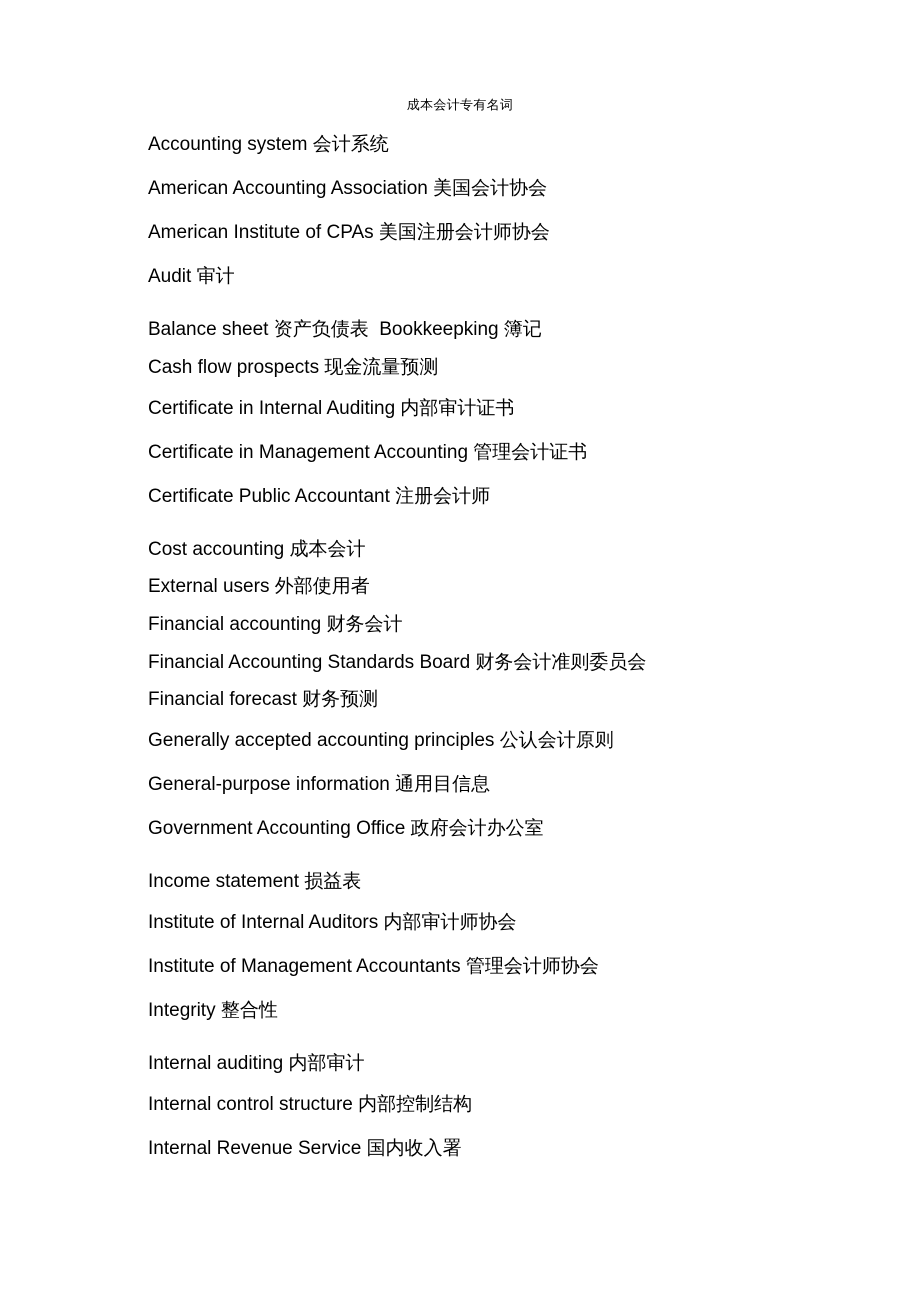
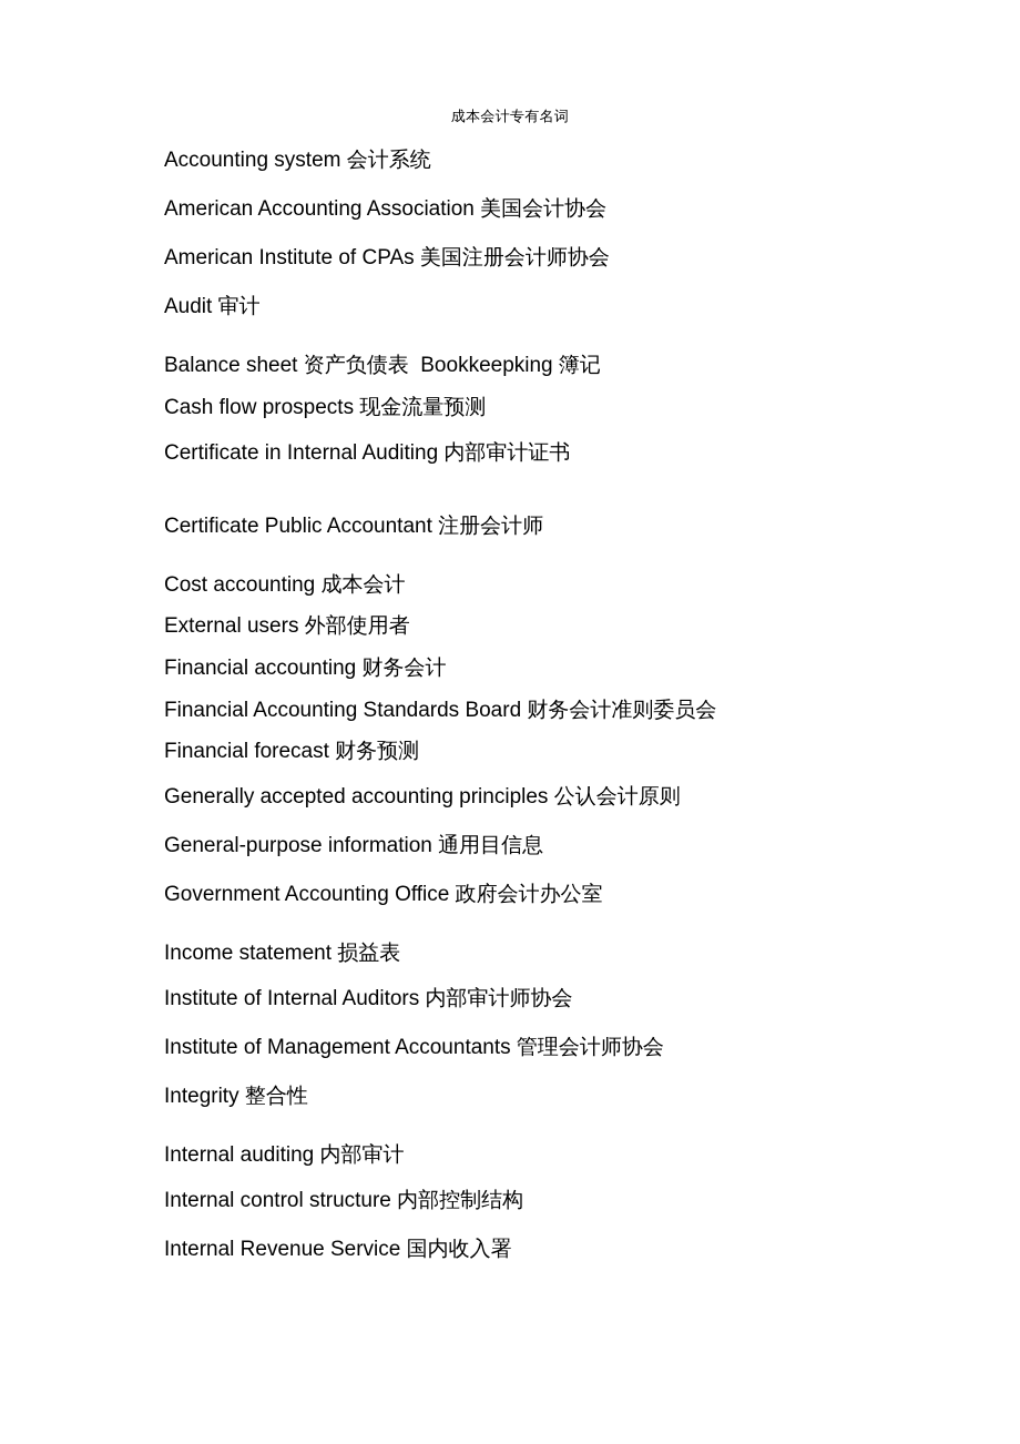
  成本会计专有名词
  Accounting system 会计系统
  American Accounting Association 美国会计协会
  American Institute of CPAs 美国注册会计师协会
  Audit 审计
  Balance sheet 资产负债表 Bookkeepking 簿记
  Cash flow prospects 现金流量预测
  Certificate in Internal Auditing 内部审计证书
- Certificate in Management Accounting 管理会计证书
  Certificate Public Accountant 注册会计师
  Cost accounting 成本会计
  External users 外部使用者
  Financial accounting 财务会计
  Financial Accounting Standards Board 财务会计准则委员会
  Financial forecast 财务预测
  Generally accepted accounting principles 公认会计原则
  General-purpose information 通用目信息
  Government Accounting Office 政府会计办公室
  Income statement 损益表
  Institute of Internal Auditors 内部审计师协会
  Institute of Management Accountants 管理会计师协会
  Integrity 整合性
  Internal auditing 内部审计
  Internal control structure 内部控制结构
  Internal Revenue Service 国内收入署
